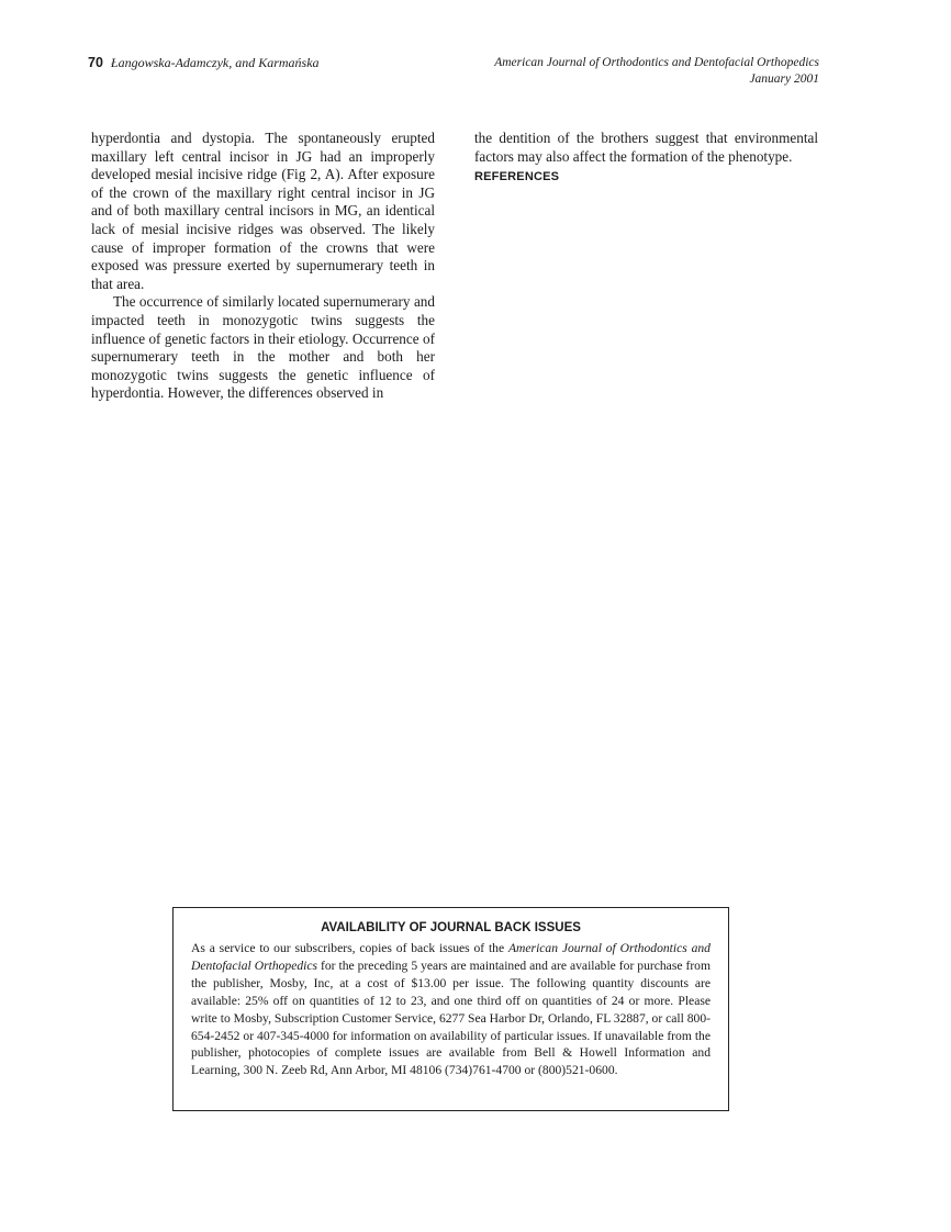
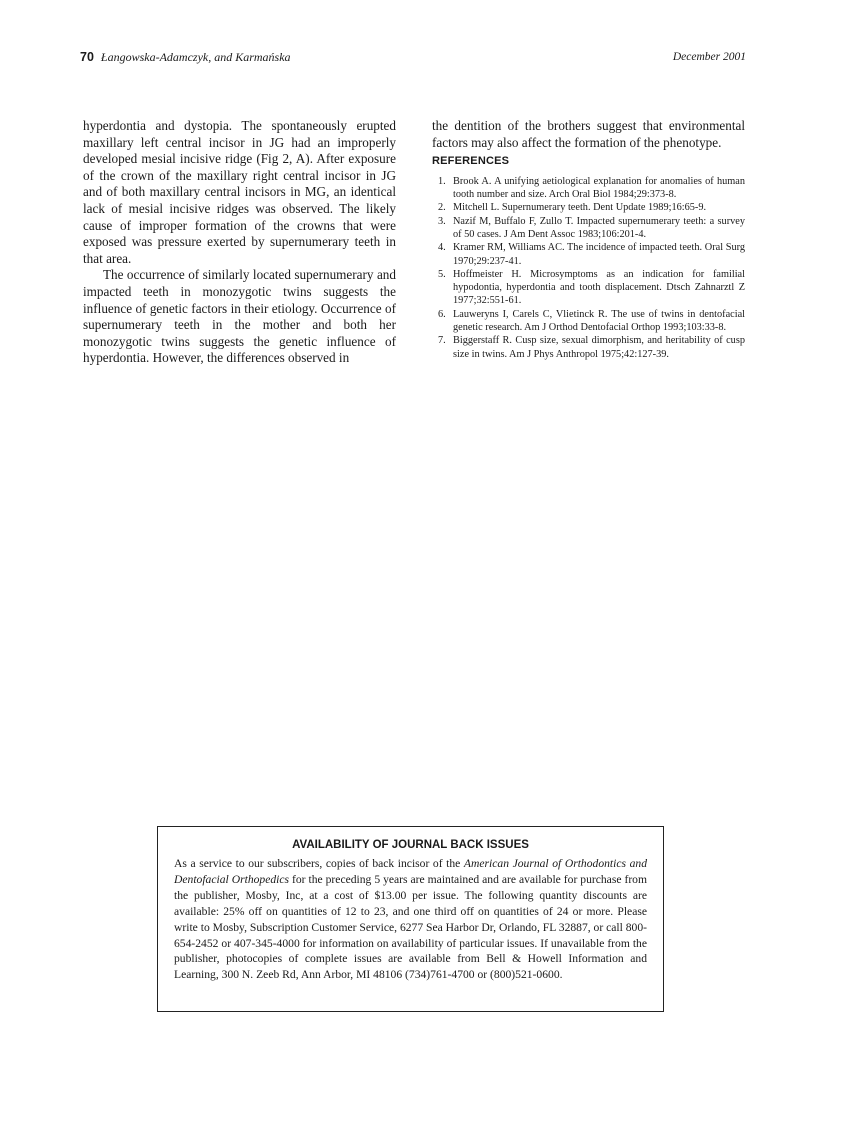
  70 Łangowska-Adamczyk, and Karmańska
- American Journal of Orthodontics and Dentofacial Orthopedics
- January 2001
+ December 2001
  hyperdontia and dystopia. The spontaneously erupted maxillary left central incisor in JG had an improperly developed mesial incisive ridge (Fig 2, A). After exposure of the crown of the maxillary right central incisor in JG and of both maxillary central incisors in MG, an identical lack of mesial incisive ridges was observed. The likely cause of improper formation of the crowns that were exposed was pressure exerted by supernumerary teeth in that area.
  The occurrence of similarly located supernumerary and impacted teeth in monozygotic twins suggests the influence of genetic factors in their etiology. Occurrence of supernumerary teeth in the mother and both her monozygotic twins suggests the genetic influence of hyperdontia. However, the differences observed in
  the dentition of the brothers suggest that environmental factors may also affect the formation of the phenotype.
  REFERENCES
+ 1.
+ Brook A. A unifying aetiological explanation for anomalies of human tooth number and size. Arch Oral Biol 1984;29:373-8.
+ 2.
+ Mitchell L. Supernumerary teeth. Dent Update 1989;16:65-9.
+ 3.
+ Nazif M, Buffalo F, Zullo T. Impacted supernumerary teeth: a survey of 50 cases. J Am Dent Assoc 1983;106:201-4.
+ 4.
+ Kramer RM, Williams AC. The incidence of impacted teeth. Oral Surg 1970;29:237-41.
+ 5.
+ Hoffmeister H. Microsymptoms as an indication for familial hypodontia, hyperdontia and tooth displacement. Dtsch Zahnarztl Z 1977;32:551-61.
+ 6.
+ Lauweryns I, Carels C, Vlietinck R. The use of twins in dentofacial genetic research. Am J Orthod Dentofacial Orthop 1993;103:33-8.
+ 7.
+ Biggerstaff R. Cusp size, sexual dimorphism, and heritability of cusp size in twins. Am J Phys Anthropol 1975;42:127-39.
  AVAILABILITY OF JOURNAL BACK ISSUES
- As a service to our subscribers, copies of back issues of the American Journal of Orthodontics and Dentofacial Orthopedics for the preceding 5 years are maintained and are available for purchase from the publisher, Mosby, Inc, at a cost of $13.00 per issue. The following quantity discounts are available: 25% off on quantities of 12 to 23, and one third off on quantities of 24 or more. Please write to Mosby, Subscription Customer Service, 6277 Sea Harbor Dr, Orlando, FL 32887, or call 800-654-2452 or 407-345-4000 for information on availability of particular issues. If unavailable from the publisher, photocopies of complete issues are available from Bell & Howell Information and Learning, 300 N. Zeeb Rd, Ann Arbor, MI 48106 (734)761-4700 or (800)521-0600.
+ As a service to our subscribers, copies of back incisor of the American Journal of Orthodontics and Dentofacial Orthopedics for the preceding 5 years are maintained and are available for purchase from the publisher, Mosby, Inc, at a cost of $13.00 per issue. The following quantity discounts are available: 25% off on quantities of 12 to 23, and one third off on quantities of 24 or more. Please write to Mosby, Subscription Customer Service, 6277 Sea Harbor Dr, Orlando, FL 32887, or call 800-654-2452 or 407-345-4000 for information on availability of particular issues. If unavailable from the publisher, photocopies of complete issues are available from Bell & Howell Information and Learning, 300 N. Zeeb Rd, Ann Arbor, MI 48106 (734)761-4700 or (800)521-0600.
